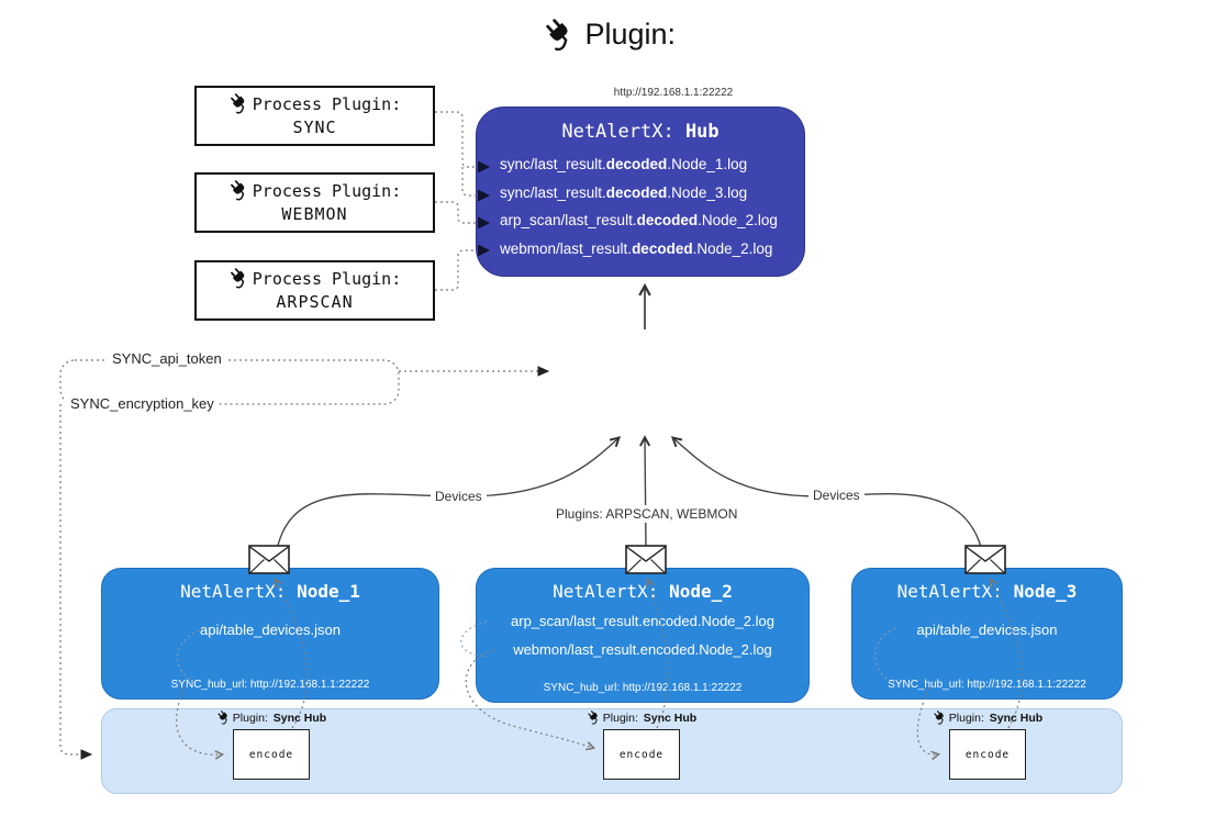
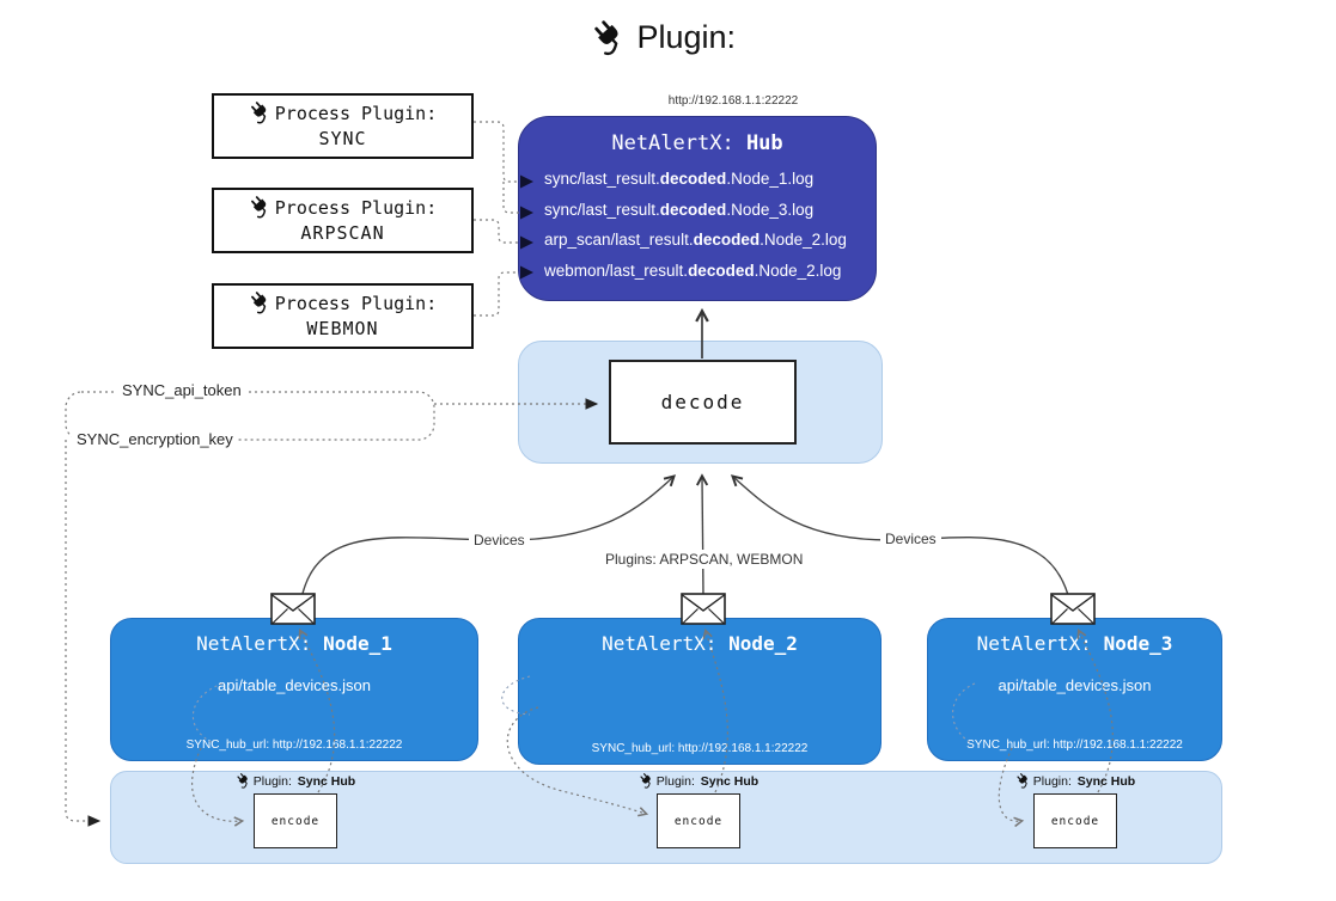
  Plugin:
  Process Plugin:
  SYNC
  Process Plugin:
- WEBMON
+ ARPSCAN
  Process Plugin:
- ARPSCAN
+ WEBMON
  http://192.168.1.1:22222
  NetAlertX: Hub
  sync/last_result.decoded.Node_1.log
  sync/last_result.decoded.Node_3.log
  arp_scan/last_result.decoded.Node_2.log
  webmon/last_result.decoded.Node_2.log
+ decode
  SYNC_api_token
  SYNC_encryption_key
  Devices
  Plugins: ARPSCAN, WEBMON
  Devices
  NetAlertX Node_1
  api/table_devices.json
  SYNC_hub_url: http://192.168.1.1:22222
  NetAlertX: Node_2
- arp_scan/last_result.encoded.Node_2.log
- webmon/last_result.encoded.Node_2.log
  SYNC_hub_url: http://192.168.1.1:22222
  NetAlertX: Node_3
  api/table_devices.json
  SYNC_hub_url: http://192.168.1.1:22222
  Plugin:
  Syn Hub
  encode
  Plugin:
  Syc Hub
  encode
  Plugin:
  Syn Hub
  encode
